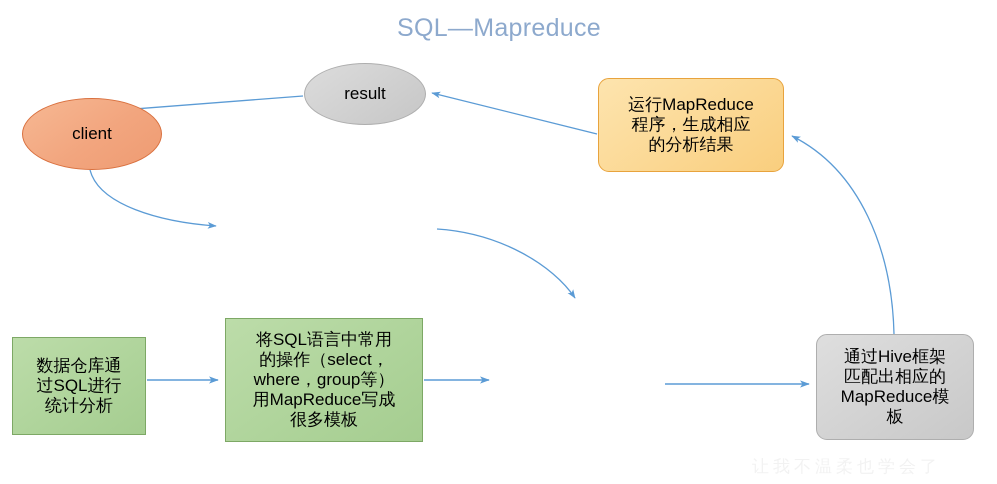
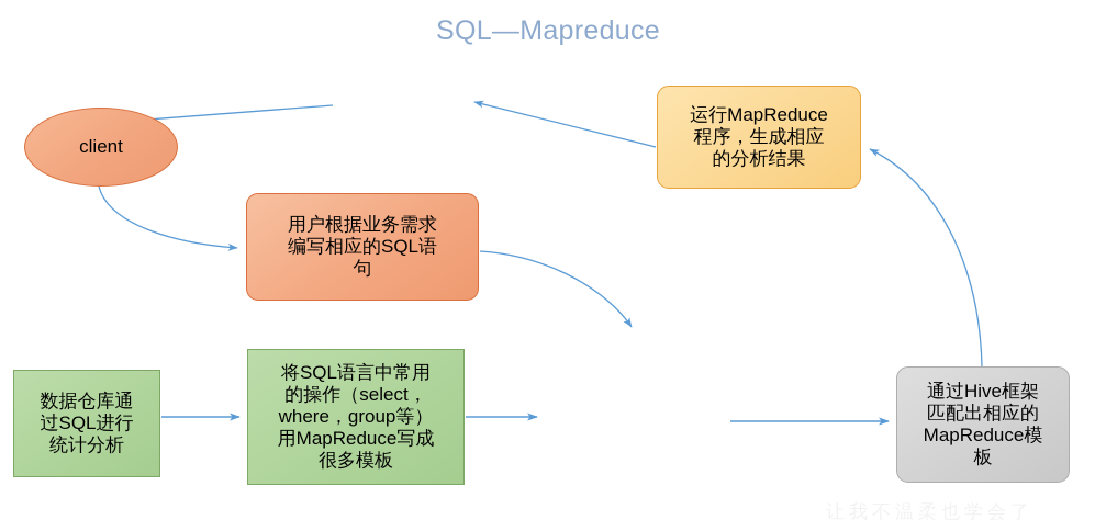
  SQL—Mapreduce
  client
- result
  运行MapReduce
  程序，生成相应
  的分析结果
+ 用户根据业务需求
+ 编写相应的SQL语
+ 句
  数据仓库通
  过SQL进行
  统计分析
  将SQL语言中常用
  的操作（select，
  where，group等）
  用MapReduce写成
  很多模板
  通过Hive框架
  匹配出相应的
  MapReduce模
  板
